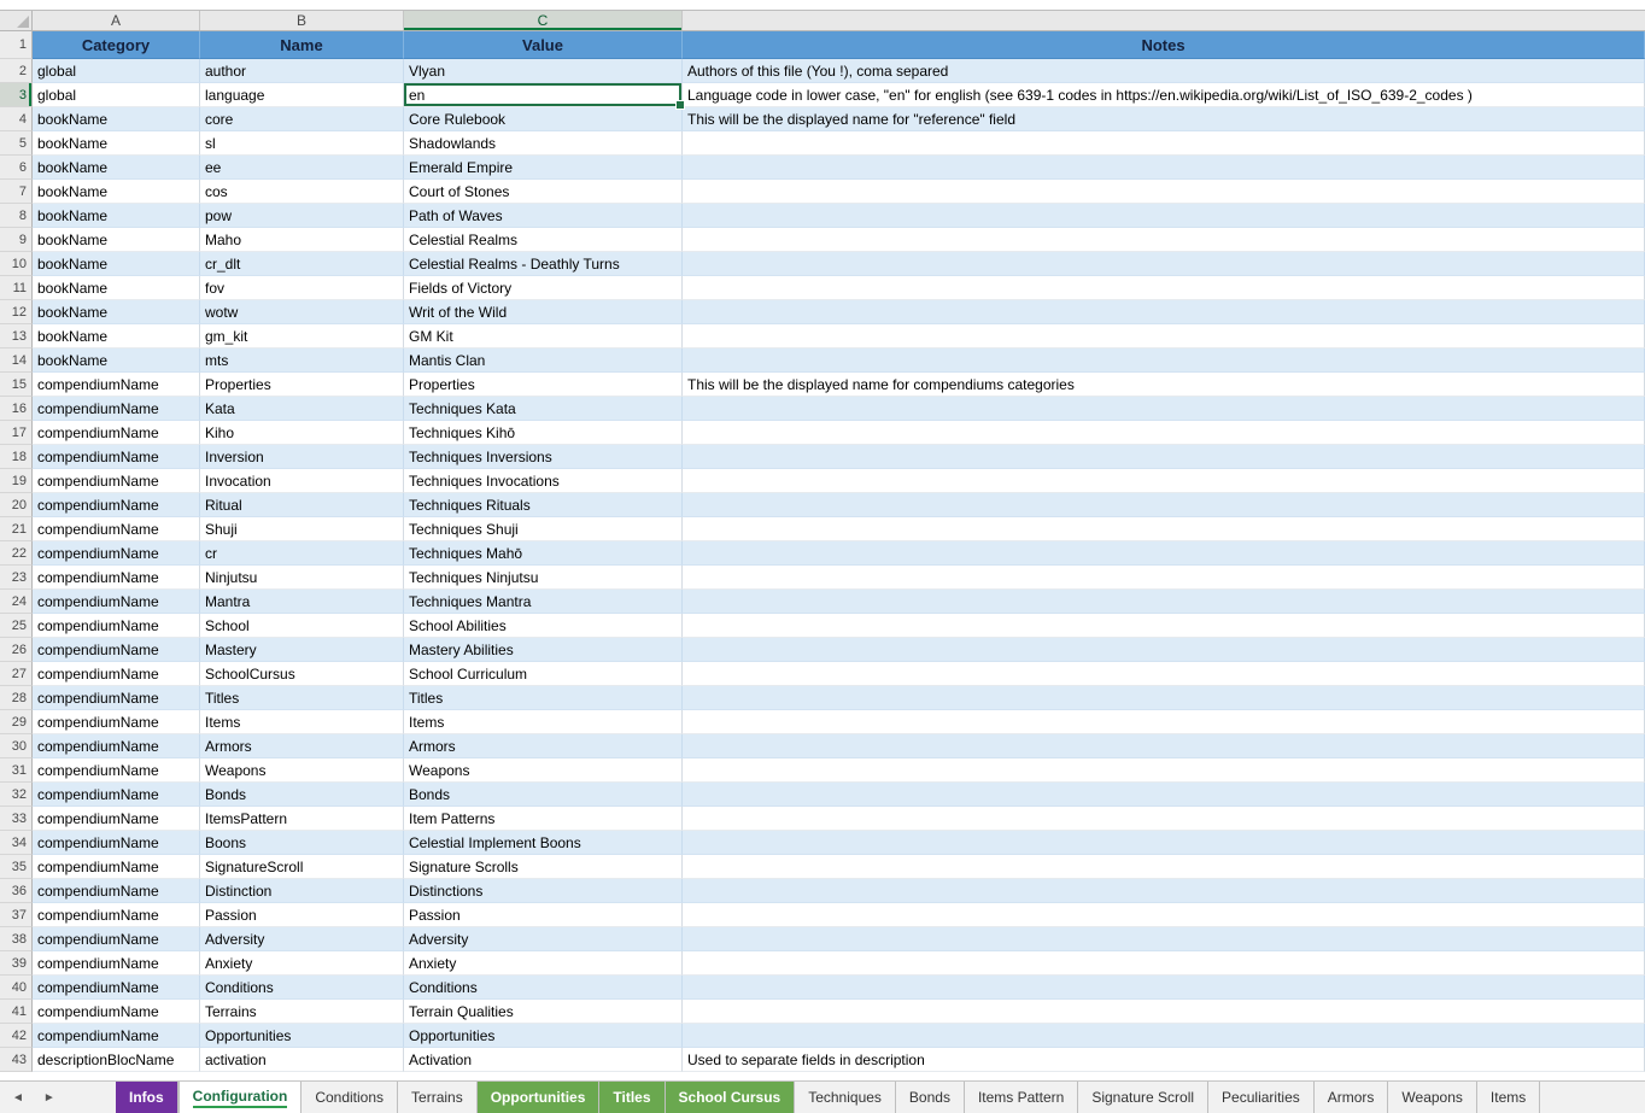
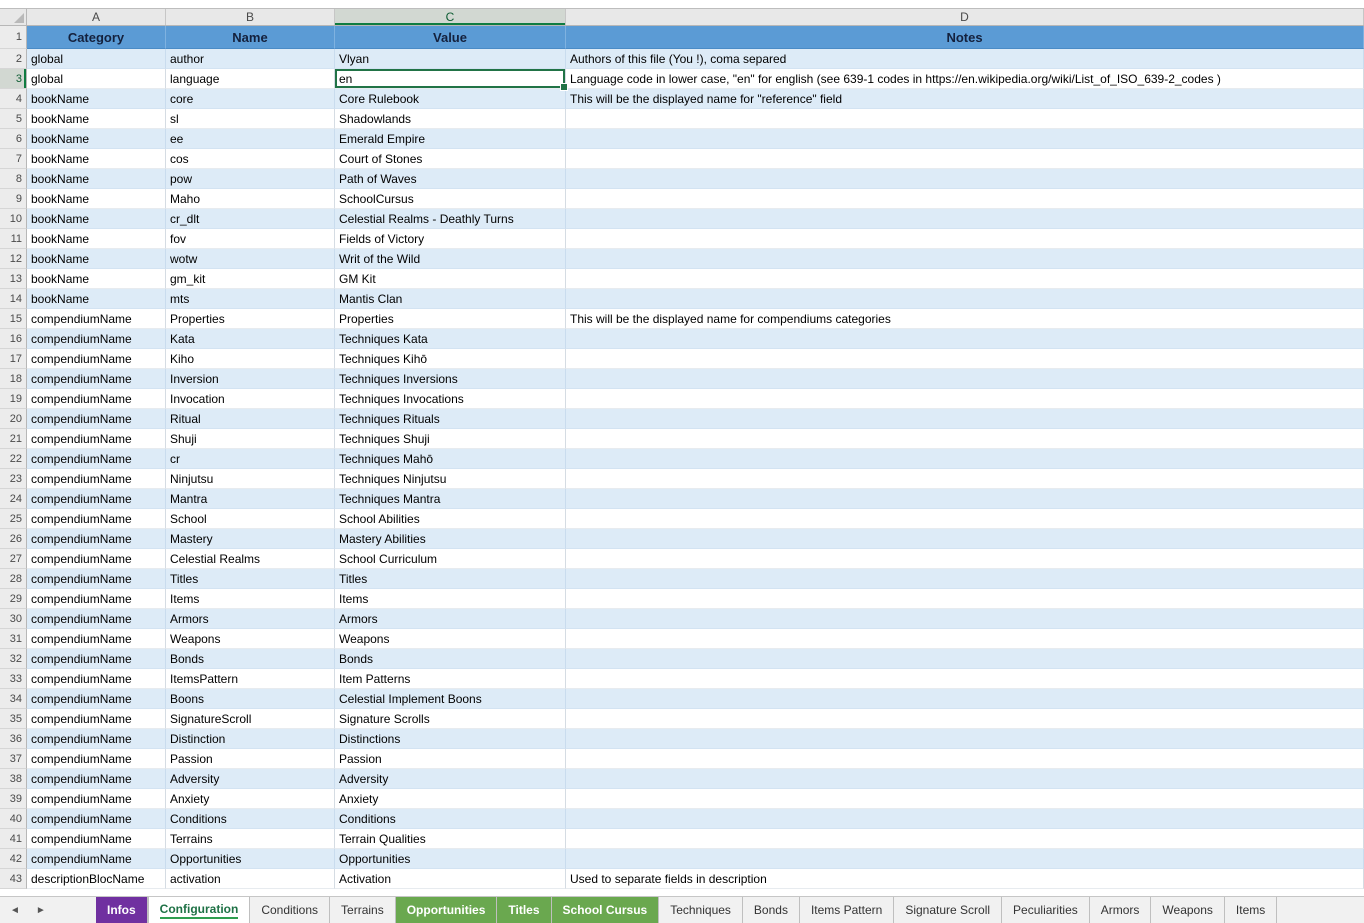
  A
  B
  C
+ D
  1
  Category
  Name
  Value
  Notes
  2
  global
  author
  Vlyan
  Authors of this file (You !), coma separed
  3
  global
  language
  en
  Language code in lower case, "en" for english (see 639-1 codes in https://en.wikipedia.org/wiki/List_of_ISO_639-2_codes )
  4
  bookName
  core
  Core Rulebook
  This will be the displayed name for "reference" field
  5
  bookName
  sl
  Shadowlands
  6
  bookName
  ee
  Emerald Empire
  7
  bookName
  cos
  Court of Stones
  8
  bookName
  pow
  Path of Waves
  9
  bookName
  Maho
- Celestial Realms
+ SchoolCursus
  10
  bookName
  cr_dlt
  Celestial Realms - Deathly Turns
  11
  bookName
  fov
  Fields of Victory
  12
  bookName
  wotw
  Writ of the Wild
  13
  bookName
  gm_kit
  GM Kit
  14
  bookName
  mts
  Mantis Clan
  15
  compendiumName
  Properties
  Properties
  This will be the displayed name for compendiums categories
  16
  compendiumName
  Kata
  Techniques Kata
  17
  compendiumName
  Kiho
  Techniques Kihō
  18
  compendiumName
  Inversion
  Techniques Inversions
  19
  compendiumName
  Invocation
  Techniques Invocations
  20
  compendiumName
  Ritual
  Techniques Rituals
  21
  compendiumName
  Shuji
  Techniques Shuji
  22
  compendiumName
  cr
  Techniques Mahō
  23
  compendiumName
  Ninjutsu
  Techniques Ninjutsu
  24
  compendiumName
  Mantra
  Techniques Mantra
  25
  compendiumName
  School
  School Abilities
  26
  compendiumName
  Mastery
  Mastery Abilities
  27
  compendiumName
- SchoolCursus
+ Celestial Realms
  School Curriculum
  28
  compendiumName
  Titles
  Titles
  29
  compendiumName
  Items
  Items
  30
  compendiumName
  Armors
  Armors
  31
  compendiumName
  Weapons
  Weapons
  32
  compendiumName
  Bonds
  Bonds
  33
  compendiumName
  ItemsPattern
  Item Patterns
  34
  compendiumName
  Boons
  Celestial Implement Boons
  35
  compendiumName
  SignatureScroll
  Signature Scrolls
  36
  compendiumName
  Distinction
  Distinctions
  37
  compendiumName
  Passion
  Passion
  38
  compendiumName
  Adversity
  Adversity
  39
  compendiumName
  Anxiety
  Anxiety
  40
  compendiumName
  Conditions
  Conditions
  41
  compendiumName
  Terrains
  Terrain Qualities
  42
  compendiumName
  Opportunities
  Opportunities
  43
  descriptionBlocName
  activation
  Activation
  Used to separate fields in description
  ◄
  ►
  Infos
  Configuration
  Conditions
  Terrains
  Opportunities
  Titles
  School Cursus
  Techniques
  Bonds
  Items Pattern
  Signature Scroll
  Peculiarities
  Armors
  Weapons
  Items
